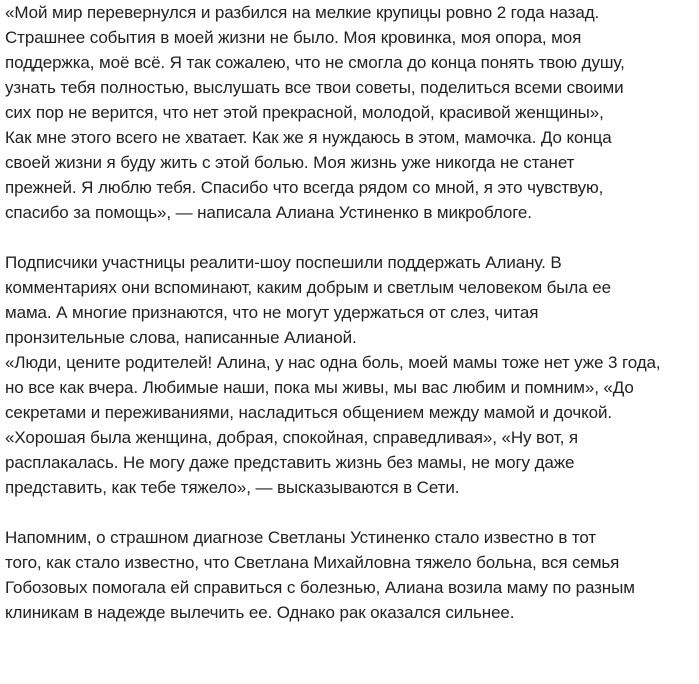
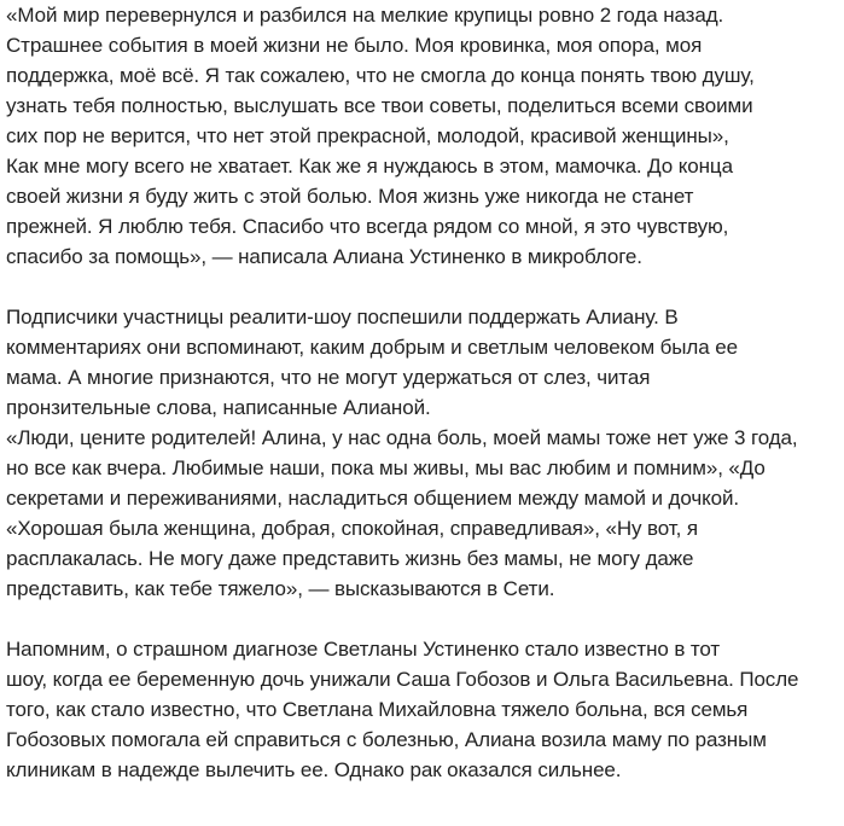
  «Мой мир перевернулся и разбился на мелкие крупицы ровно 2 года назад.
  Страшнее события в моей жизни не было. Моя кровинка, моя опора, моя
  поддержка, моё всё. Я так сожалею, что не смогла до конца понять твою душу,
  узнать тебя полностью, выслушать все твои советы, поделиться всеми своими
  сих пор не верится, что нет этой прекрасной, молодой, красивой женщины»,
- Как мне этого всего не хватает. Как же я нуждаюсь в этом, мамочка. До конца
+ Как мне могу всего не хватает. Как же я нуждаюсь в этом, мамочка. До конца
  своей жизни я буду жить с этой болью. Моя жизнь уже никогда не станет
  прежней. Я люблю тебя. Спасибо что всегда рядом со мной, я это чувствую,
  спасибо за помощь», — написала Алиана Устиненко в микроблоге.
  Подписчики участницы реалити-шоу поспешили поддержать Алиану. В
  комментариях они вспоминают, каким добрым и светлым человеком была ее
  мама. А многие признаются, что не могут удержаться от слез, читая
  пронзительные слова, написанные Алианой.
  «Люди, цените родителей! Алина, у нас одна боль, моей мамы тоже нет уже 3 года,
  но все как вчера. Любимые наши, пока мы живы, мы вас любим и помним», «До
  секретами и переживаниями, насладиться общением между мамой и дочкой.
  «Хорошая была женщина, добрая, спокойная, справедливая», «Ну вот, я
  расплакалась. Не могу даже представить жизнь без мамы, не могу даже
  представить, как тебе тяжело», — высказываются в Сети.
  Напомним, о страшном диагнозе Светланы Устиненко стало известно в тот
+ шоу, когда ее беременную дочь унижали Саша Гобозов и Ольга Васильевна. После
  того, как стало известно, что Светлана Михайловна тяжело больна, вся семья
  Гобозовых помогала ей справиться с болезнью, Алиана возила маму по разным
  клиникам в надежде вылечить ее. Однако рак оказался сильнее.
